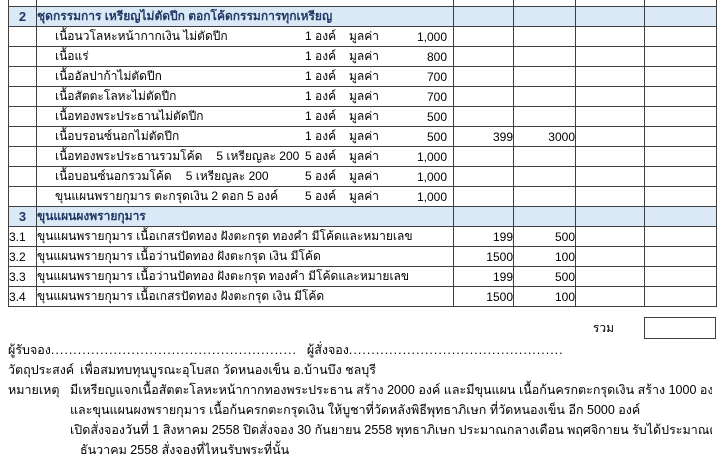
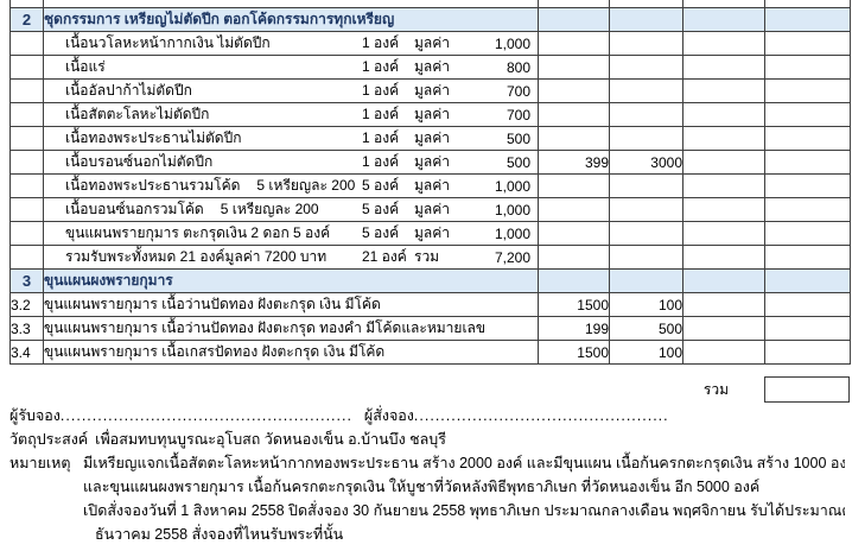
  2	ชุดกรรมการ เหรียญไม่ตัดปีก ตอกโค้ดกรรมการทุกเหรียญ
  	เนื้อนวโลหะหน้ากากเงิน ไม่ตัดปีก 1 องค์ มูลค่า 1,000
  	เนื้อแร่ 1 องค์ มูลค่า 800
  	เนื้ออัลปาก้าไม่ตัดปีก 1 องค์ มูลค่า 700
  	เนื้อสัตตะโลหะไม่ตัดปีก 1 องค์ มูลค่า 700
  	เนื้อทองพระประธานไม่ตัดปีก 1 องค์ มูลค่า 500
  	เนื้อบรอนซ์นอกไม่ตัดปีก 1 องค์ มูลค่า 500	399	3000
  	เนื้อทองพระประธานรวมโค้ด 5 เหรียญละ 200 5 องค์ มูลค่า 1,000
  	เนื้อบอนซ์นอกรวมโค้ด 5 เหรียญละ 200 5 องค์ มูลค่า 1,000
  	ขุนแผนพรายกุมาร ตะกรุดเงิน 2 ดอก 5 องค์ 5 องค์ มูลค่า 1,000
+ 	รวมรับพระทั้งหมด 21 องค์มูลค่า 7200 บาท 21 องค์ รวม 7,200
  3	ขุนแผนผงพรายกุมาร
- 3.1	ขุนแผนพรายกุมาร เนื้อเกสรปัดทอง ฝังตะกรุด ทองคำ มีโค้ดและหมายเลข	199	500
  3.2	ขุนแผนพรายกุมาร เนื้อว่านปัดทอง ฝังตะกรุด เงิน มีโค้ด	1500	100
  3.3	ขุนแผนพรายกุมาร เนื้อว่านปัดทอง ฝังตะกรุด ทองคำ มีโค้ดและหมายเลข	199	500
  3.4	ขุนแผนพรายกุมาร เนื้อเกสรปัดทอง ฝังตะกรุด เงิน มีโค้ด	1500	100
  รวม
  ผู้รับจอง
  ผู้สั่งจอง
  วัตถุประสงค์ เพื่อสมทบทุนบูรณะอุโบสถ วัดหนองเข็น อ.บ้านบึง ชลบุรี
  หมายเหตุ
  มีเหรียญแจกเนื้อสัตตะโลหะหน้ากากทองพระประธาน สร้าง 2000 องค์ และมีขุนแผน เนื้อก้นครกตะกรุดเงิน สร้าง 1000 อง
  และขุนแผนผงพรายกุมาร เนื้อก้นครกตะกรุดเงิน ให้บูชาที่วัดหลังพิธีพุทธาภิเษก ที่วัดหนองเข็น อีก 5000 องค์
  เปิดสั่งจองวันที่ 1 สิงหาคม 2558 ปิดสั่งจอง 30 กันยายน 2558 พุทธาภิเษก ประมาณกลางเดือน พฤศจิกายน รับได้ประมาณ
  ธันวาคม 2558 สั่งจองที่ไหนรับพระที่นั้น
